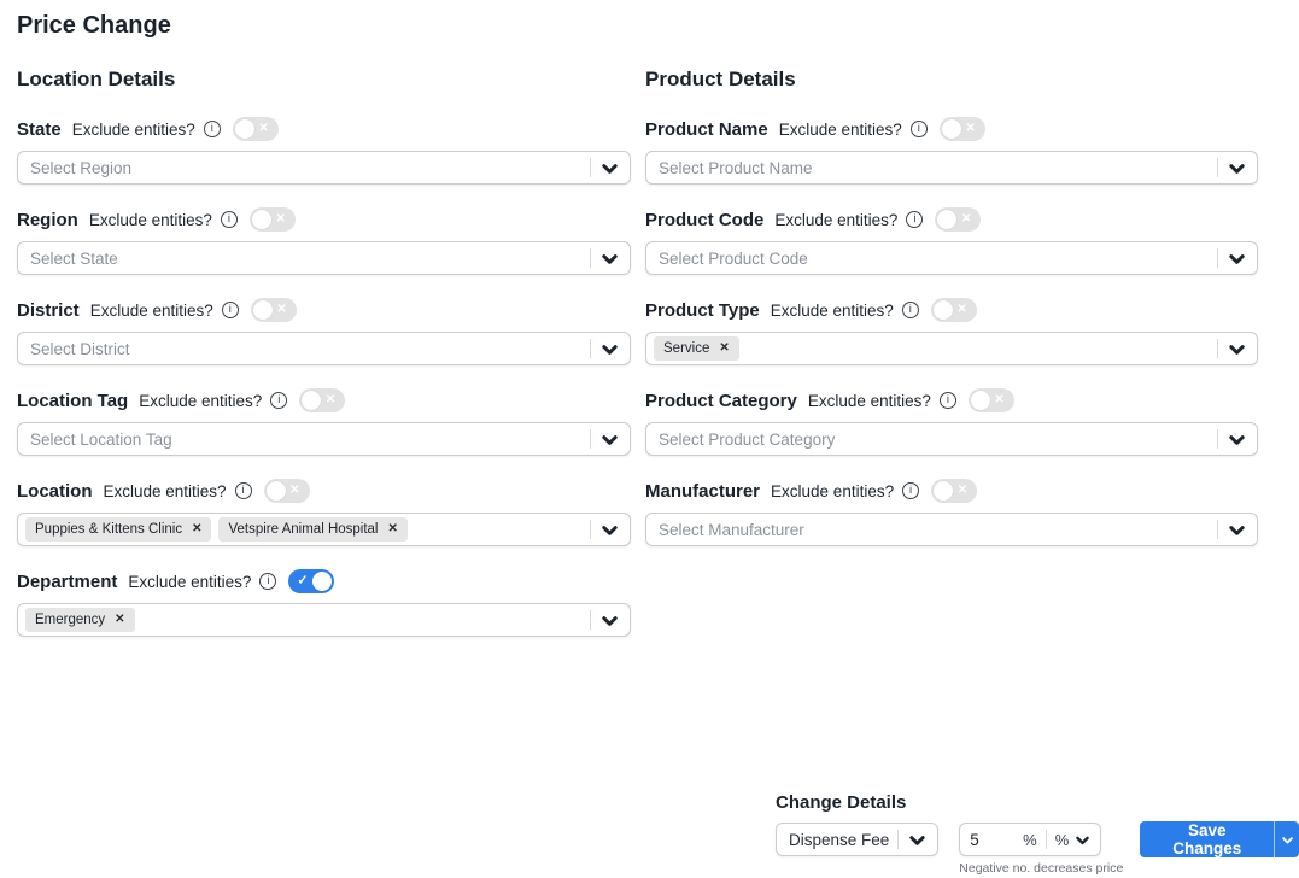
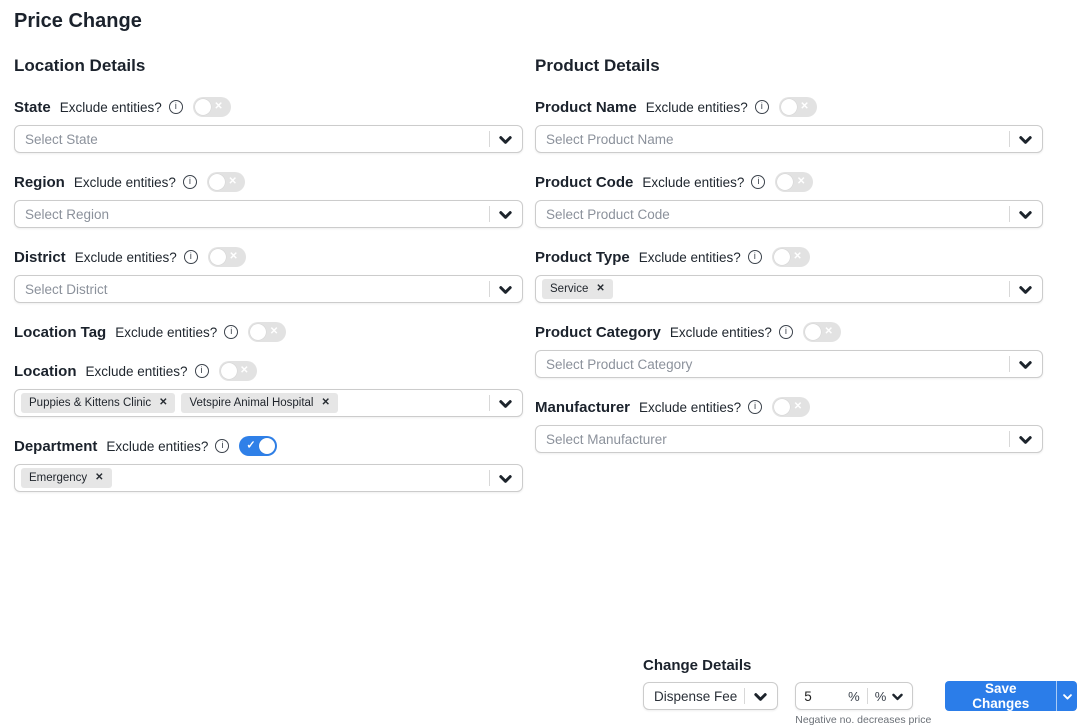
  Price Change
  Location Details
  State
  Exclude entities?
  i
  ✕
- Select Region
+ Select State
  Region
  Exclude entities?
  i
  ✕
- Select State
+ Select Region
  District
  Exclude entities?
  i
  ✕
  Select District
  Location Tag
  Exclude entities?
  i
  ✕
- Select Location Tag
  Location
  Exclude entities?
  i
  ✕
  Puppies & Kittens Clinic
  ✕
  Vetspire Animal Hospital
  ✕
  Department
  Exclude entities?
  i
  ✓
  Emergency
  ✕
  Product Details
  Product Name
  Exclude entities?
  i
  ✕
  Select Product Name
  Product Code
  Exclude entities?
  i
  ✕
  Select Product Code
  Product Type
  Exclude entities?
  i
  ✕
  Service
  ✕
  Product Category
  Exclude entities?
  i
  ✕
  Select Product Category
  Manufacturer
  Exclude entities?
  i
  ✕
  Select Manufacturer
  Change Details
  Dispense Fee
  5
  %
  %
  Negative no. decreases price
  Save Changes
